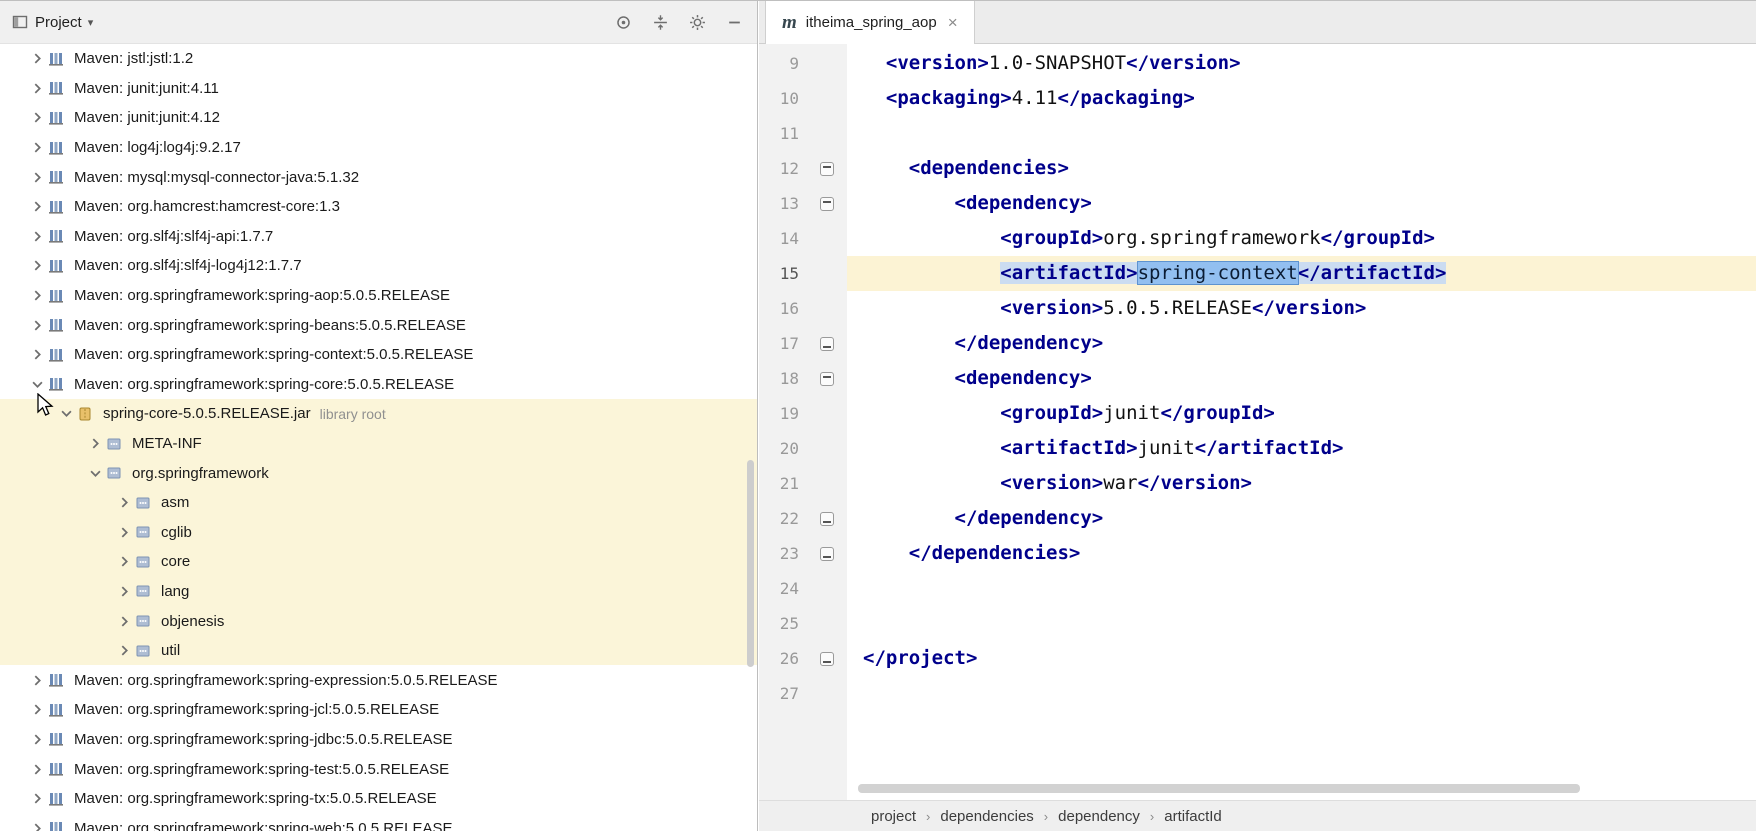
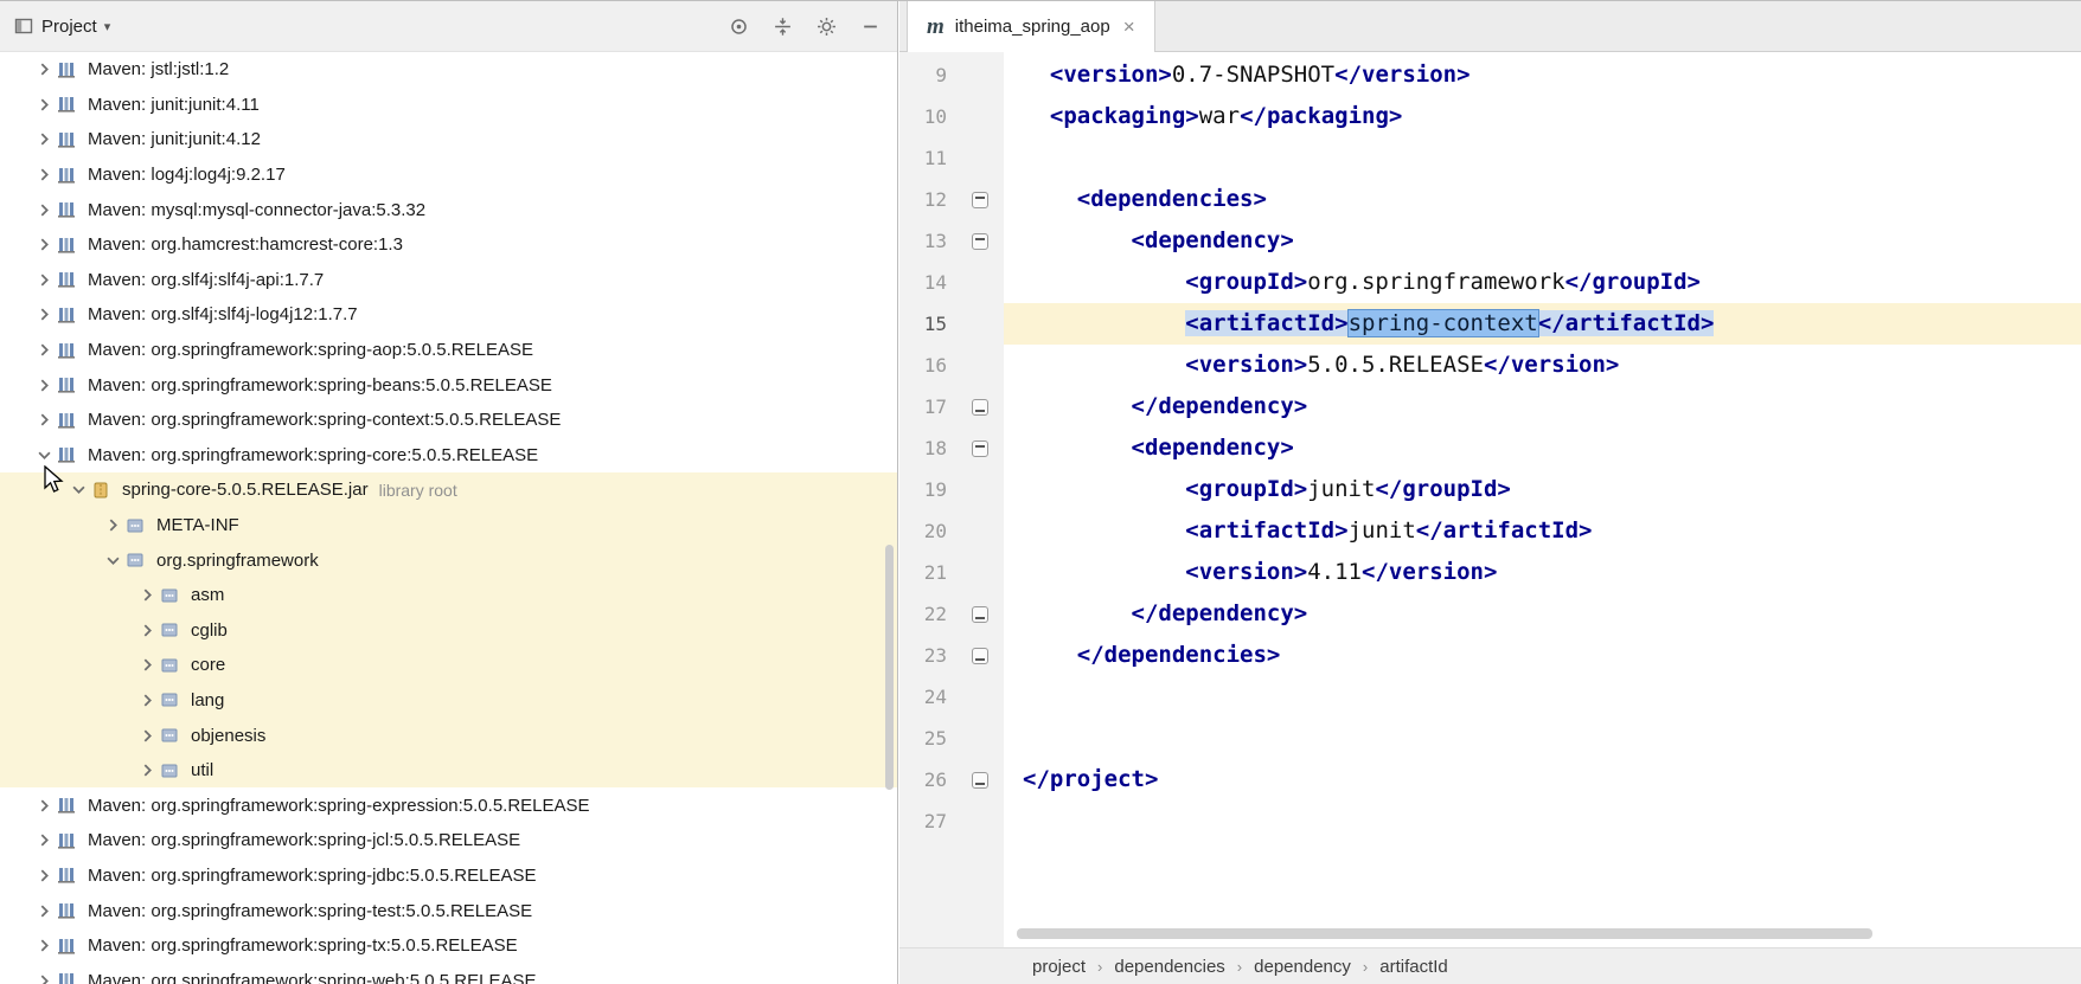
  Project
  ▾
  Maven: jstl:jstl:1.2
  Maven: junit:junit:4.11
  Maven: junit:junit:4.12
  Maven: log4j:log4j:9.2.17
- Maven: mysql:mysql-connector-java:5.1.32
+ Maven: mysql:mysql-connector-java:5.3.32
  Maven: org.hamcrest:hamcrest-core:1.3
  Maven: org.slf4j:slf4j-api:1.7.7
  Maven: org.slf4j:slf4j-log4j12:1.7.7
  Maven: org.springframework:spring-aop:5.0.5.RELEASE
  Maven: org.springframework:spring-beans:5.0.5.RELEASE
  Maven: org.springframework:spring-context:5.0.5.RELEASE
  Maven: org.springframework:spring-core:5.0.5.RELEASE
  spring-core-5.0.5.RELEASE.jar
  library root
  META-INF
  org.springframework
  asm
  cglib
  core
  lang
  objenesis
  util
  Maven: org.springframework:spring-expression:5.0.5.RELEASE
  Maven: org.springframework:spring-jcl:5.0.5.RELEASE
  Maven: org.springframework:spring-jdbc:5.0.5.RELEASE
  Maven: org.springframework:spring-test:5.0.5.RELEASE
  Maven: org.springframework:spring-tx:5.0.5.RELEASE
  Maven: org.springframework:spring-web:5.0.5.RELEASE
  m
  itheima_spring_aop
  ×
  9
- <version>1.0-SNAPSHOT</version>
+ <version>0.7-SNAPSHOT</version>
  10
- <packaging>4.11</packaging>
+ <packaging>war</packaging>
  11
  12
  <dependencies>
  13
  <dependency>
  14
  <groupId>org.springframework</groupId>
  15
  <artifactId>spring-context</artifactId>
  16
  <version>5.0.5.RELEASE</version>
  17
  </dependency>
  18
  <dependency>
  19
  <groupId>junit</groupId>
  20
  <artifactId>junit</artifactId>
  21
- <version>war</version>
+ <version>4.11</version>
  22
  </dependency>
  23
  </dependencies>
  24
  25
  26
  </project>
  27
  project
  ›
  dependencies
  ›
  dependency
  ›
  artifactId
